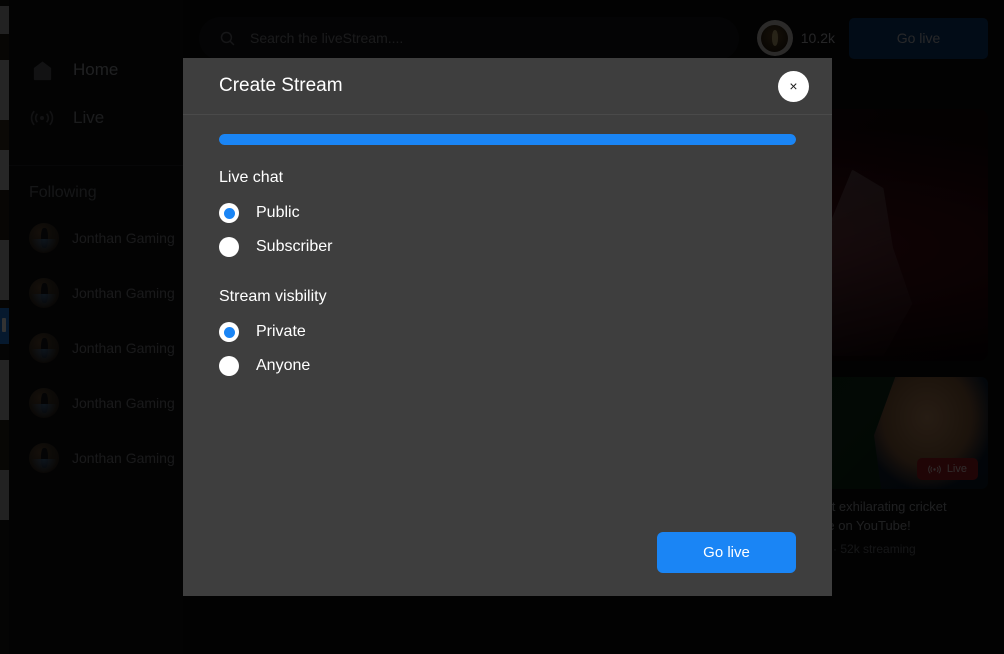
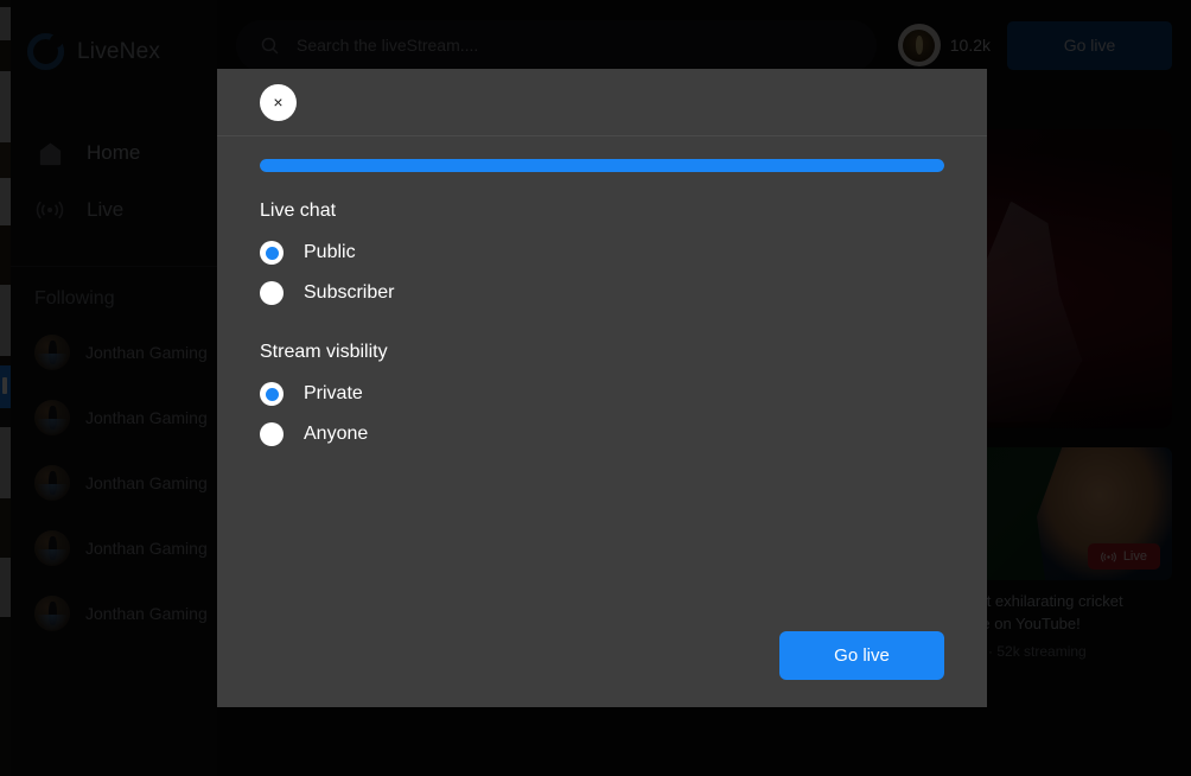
  10.2k
  Go live
  Live
+ LiveNex
  Home
  Live
- Create Stream
  ×
  Live chat
  Public
  Subscriber
  Stream visbility
  Private
  Anyone
  Go live
